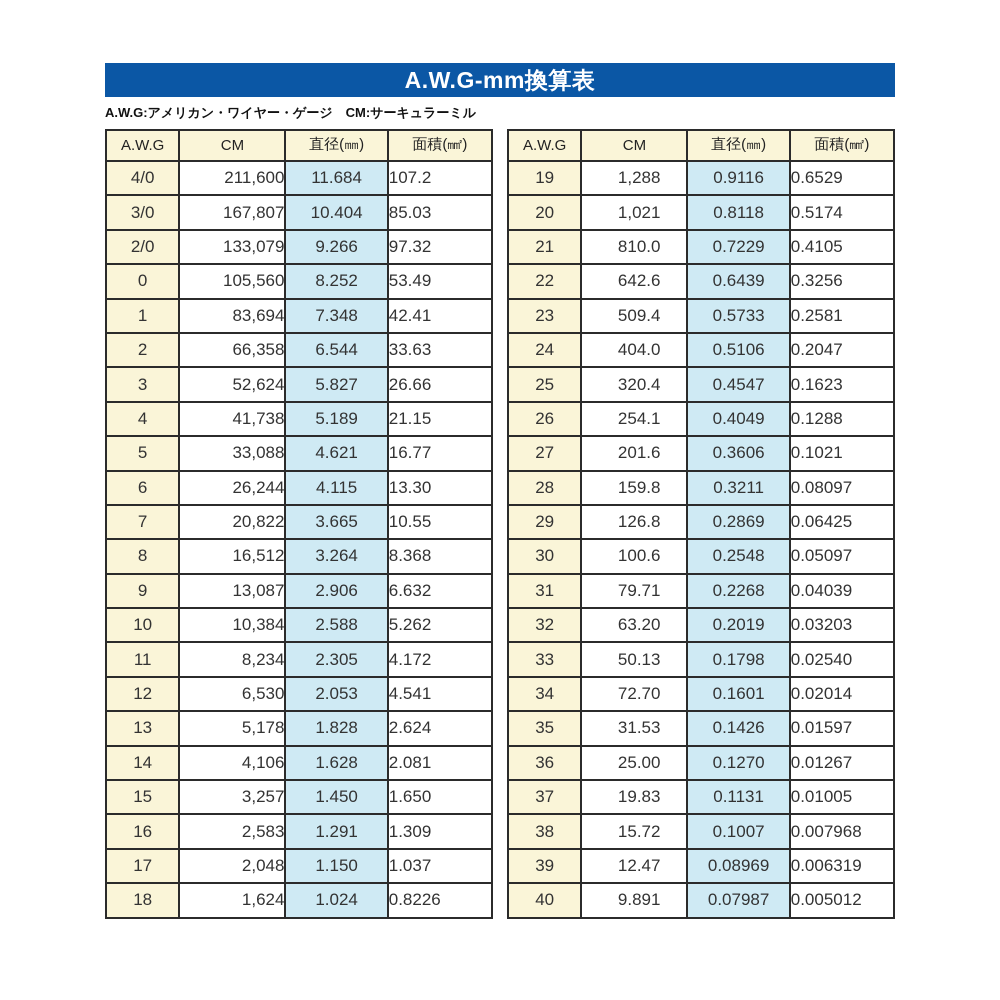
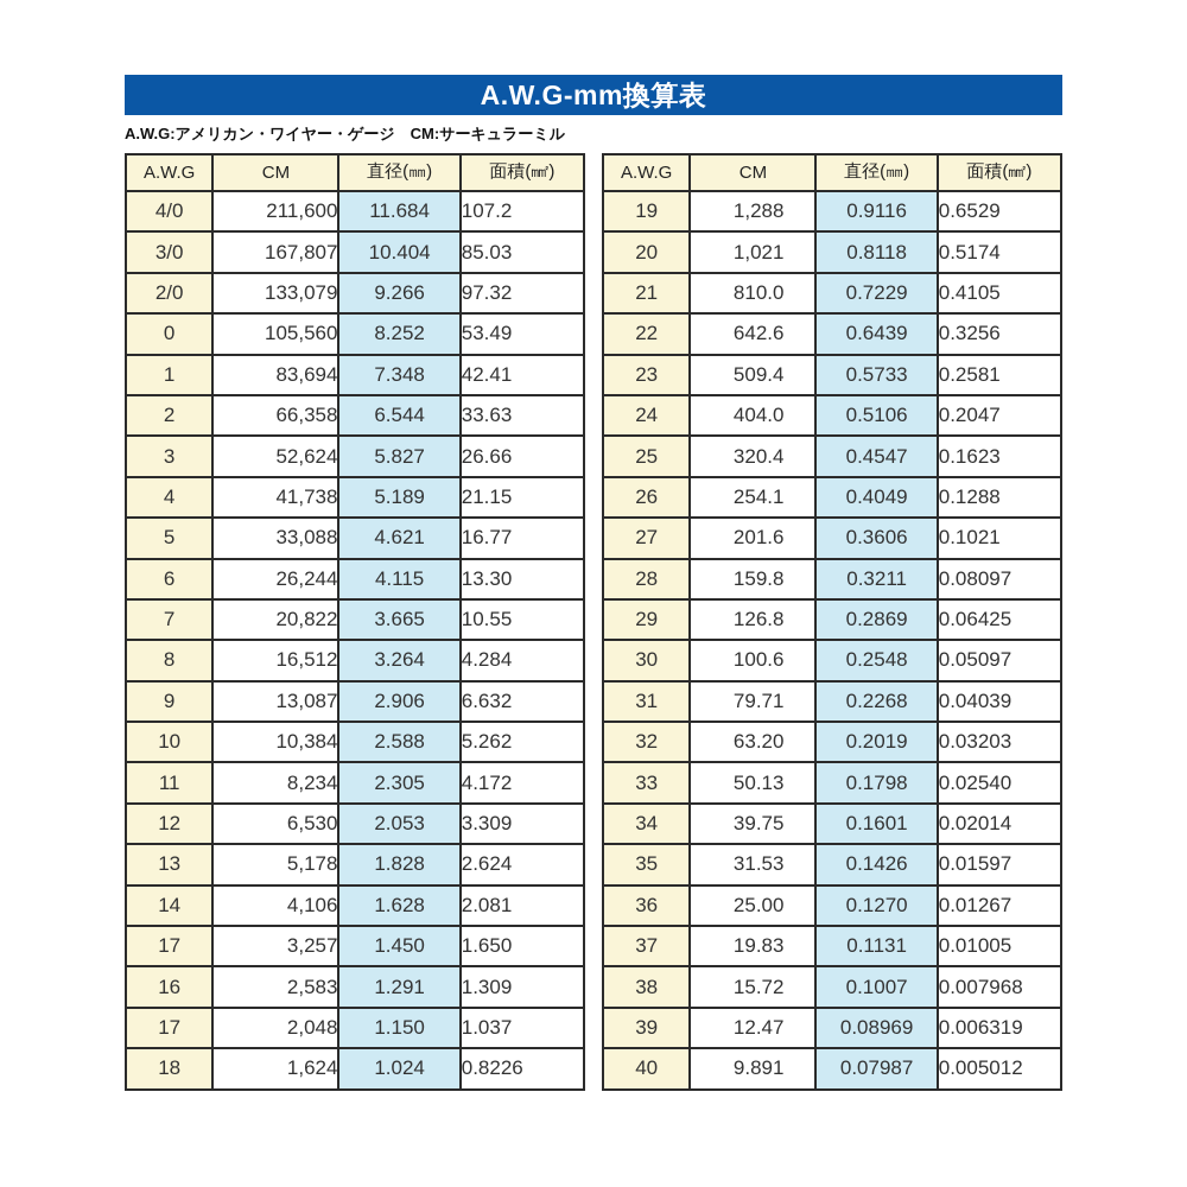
  A.W.G-mm換算表
  A.W.G:アメリカン・ワイヤー・ゲージ CM:サーキュラーミル
  A.W.G	CM	直径(㎜)	面積(㎟)
  4/0	211,600	11.684	107.2
  3/0	167,807	10.404	85.03
  2/0	133,079	9.266	97.32
  0	105,560	8.252	53.49
  1	83,694	7.348	42.41
  2	66,358	6.544	33.63
  3	52,624	5.827	26.66
  4	41,738	5.189	21.15
  5	33,088	4.621	16.77
  6	26,244	4.115	13.30
  7	20,822	3.665	10.55
- 8	16,512	3.264	8.368
+ 8	16,512	3.264	4.284
  9	13,087	2.906	6.632
  10	10,384	2.588	5.262
  11	8,234	2.305	4.172
- 12	6,530	2.053	4.541
+ 12	6,530	2.053	3.309
  13	5,178	1.828	2.624
  14	4,106	1.628	2.081
- 15	3,257	1.450	1.650
+ 17	3,257	1.450	1.650
  16	2,583	1.291	1.309
  17	2,048	1.150	1.037
  18	1,624	1.024	0.8226
  A.W.G	CM	直径(㎜)	面積(㎟)
  19	1,288	0.9116	0.6529
  20	1,021	0.8118	0.5174
  21	810.0	0.7229	0.4105
  22	642.6	0.6439	0.3256
  23	509.4	0.5733	0.2581
  24	404.0	0.5106	0.2047
  25	320.4	0.4547	0.1623
  26	254.1	0.4049	0.1288
  27	201.6	0.3606	0.1021
  28	159.8	0.3211	0.08097
  29	126.8	0.2869	0.06425
  30	100.6	0.2548	0.05097
  31	79.71	0.2268	0.04039
  32	63.20	0.2019	0.03203
  33	50.13	0.1798	0.02540
- 34	72.70	0.1601	0.02014
+ 34	39.75	0.1601	0.02014
  35	31.53	0.1426	0.01597
  36	25.00	0.1270	0.01267
  37	19.83	0.1131	0.01005
  38	15.72	0.1007	0.007968
  39	12.47	0.08969	0.006319
  40	9.891	0.07987	0.005012
